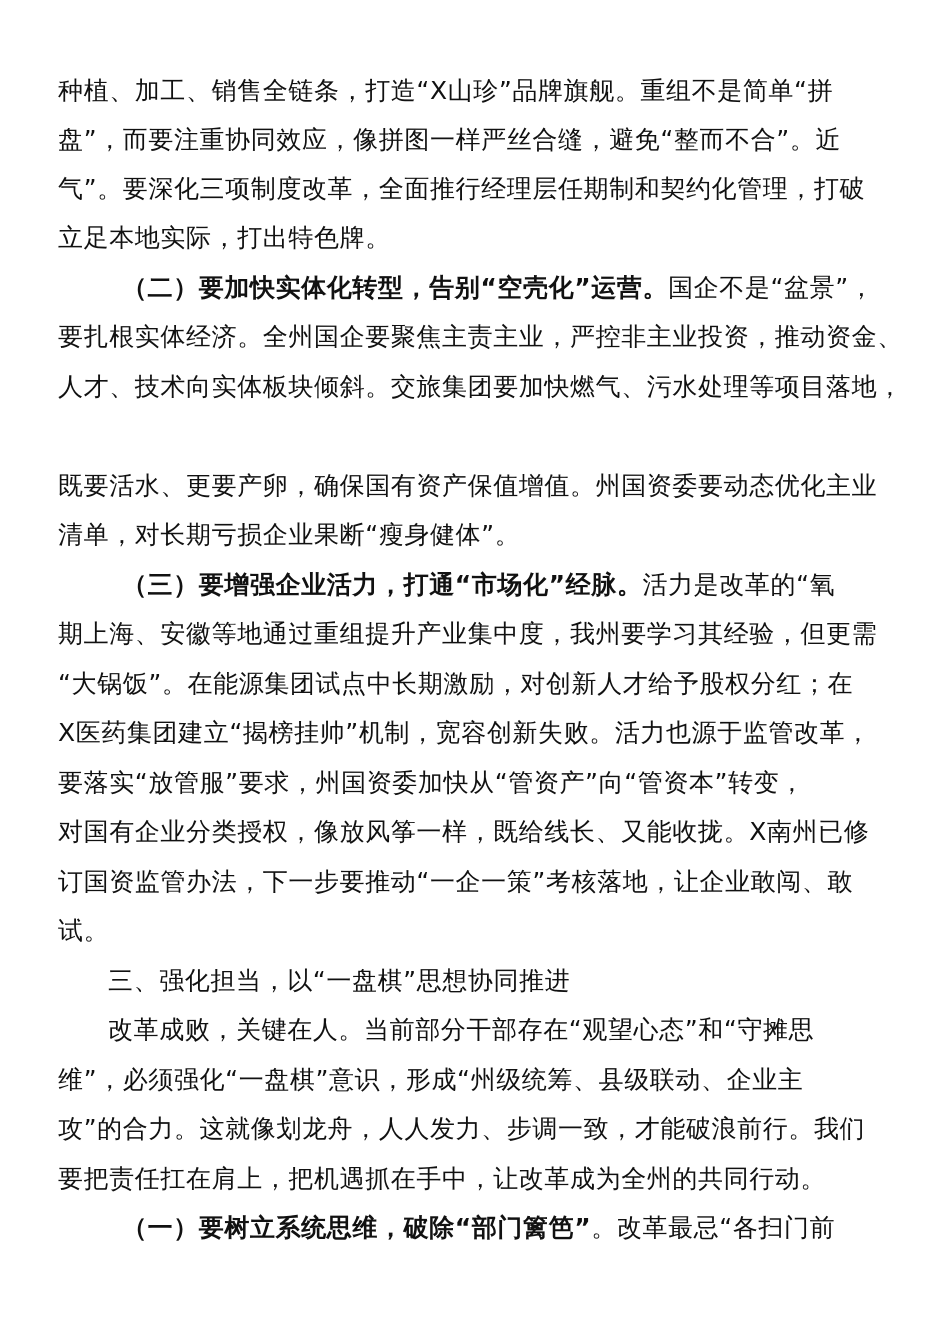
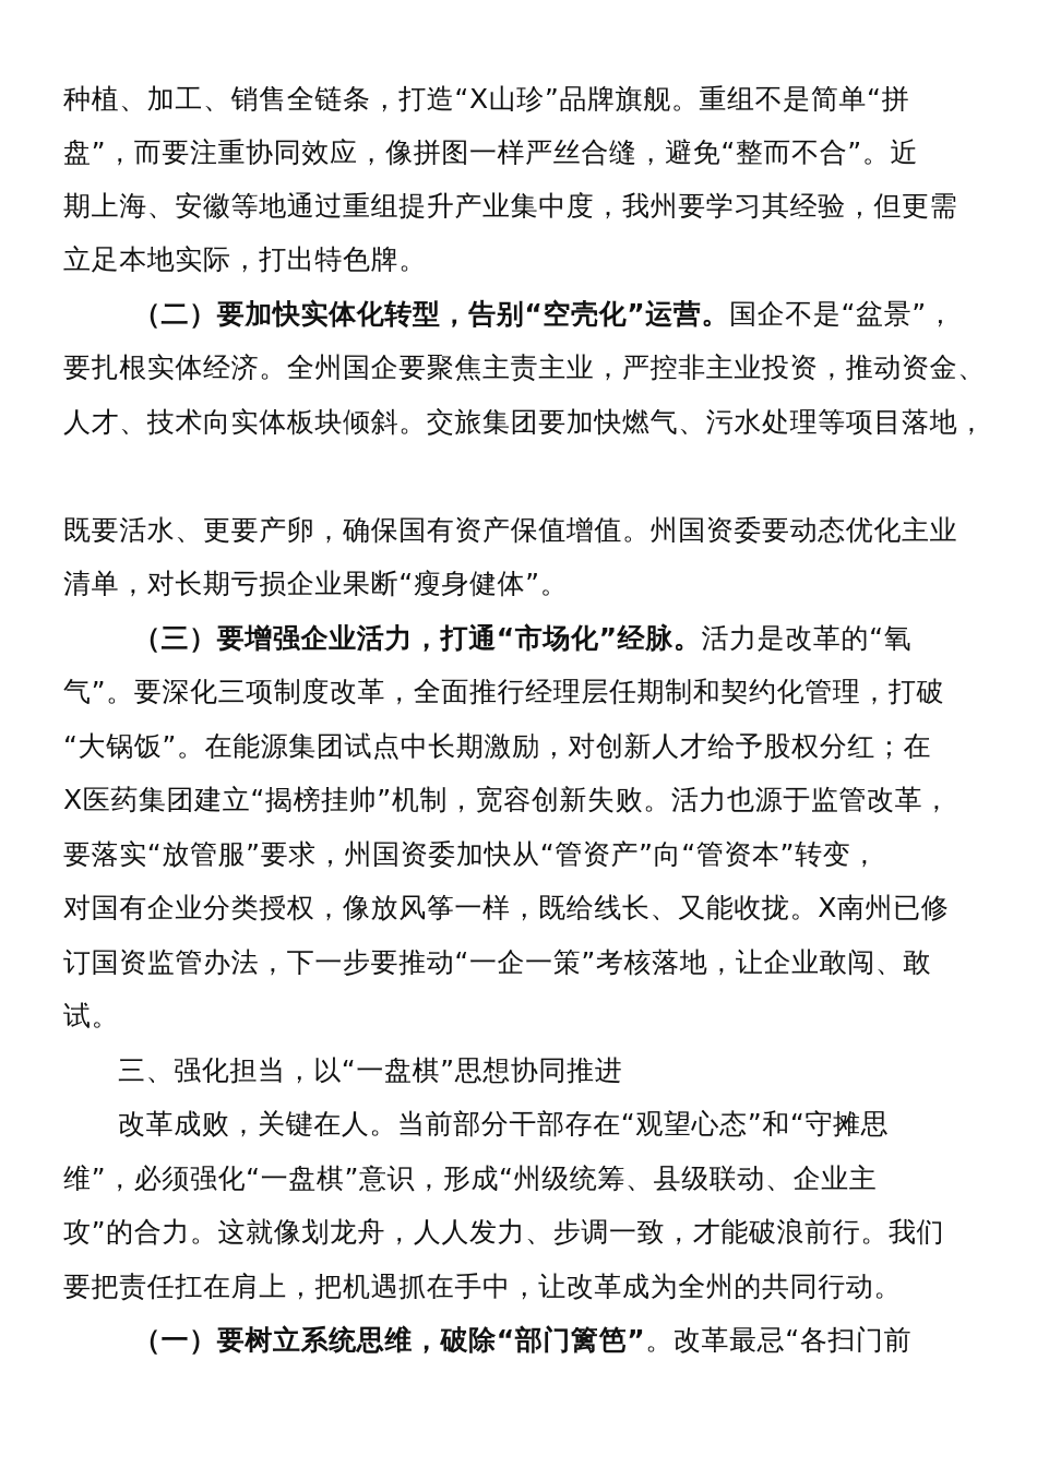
  种植、加工、销售全链条，打造“X山珍”品牌旗舰。重组不是简单“拼
  盘”，而要注重协同效应，像拼图一样严丝合缝，避免“整而不合”。近
- 气”。要深化三项制度改革，全面推行经理层任期制和契约化管理，打破
+ 期上海、安徽等地通过重组提升产业集中度，我州要学习其经验，但更需
  立足本地实际，打出特色牌。
  （二）要加快实体化转型，告别“空壳化”运营。国企不是“盆景”，
  要扎根实体经济。全州国企要聚焦主责主业，严控非主业投资，推动资金、
  人才、技术向实体板块倾斜。交旅集团要加快燃气、污水处理等项目落地，
  既要活水、更要产卵，确保国有资产保值增值。州国资委要动态优化主业
  清单，对长期亏损企业果断“瘦身健体”。
  （三）要增强企业活力，打通“市场化”经脉。活力是改革的“氧
- 期上海、安徽等地通过重组提升产业集中度，我州要学习其经验，但更需
+ 气”。要深化三项制度改革，全面推行经理层任期制和契约化管理，打破
  “大锅饭”。在能源集团试点中长期激励，对创新人才给予股权分红；在
  X医药集团建立“揭榜挂帅”机制，宽容创新失败。活力也源于监管改革，
  要落实“放管服”要求，州国资委加快从“管资产”向“管资本”转变，
  对国有企业分类授权，像放风筝一样，既给线长、又能收拢。X南州已修
  订国资监管办法，下一步要推动“一企一策”考核落地，让企业敢闯、敢
  试。
  三、强化担当，以“一盘棋”思想协同推进
  改革成败，关键在人。当前部分干部存在“观望心态”和“守摊思
  维”，必须强化“一盘棋”意识，形成“州级统筹、县级联动、企业主
  攻”的合力。这就像划龙舟，人人发力、步调一致，才能破浪前行。我们
  要把责任扛在肩上，把机遇抓在手中，让改革成为全州的共同行动。
  （一）要树立系统思维，破除“部门篱笆”。改革最忌“各扫门前
